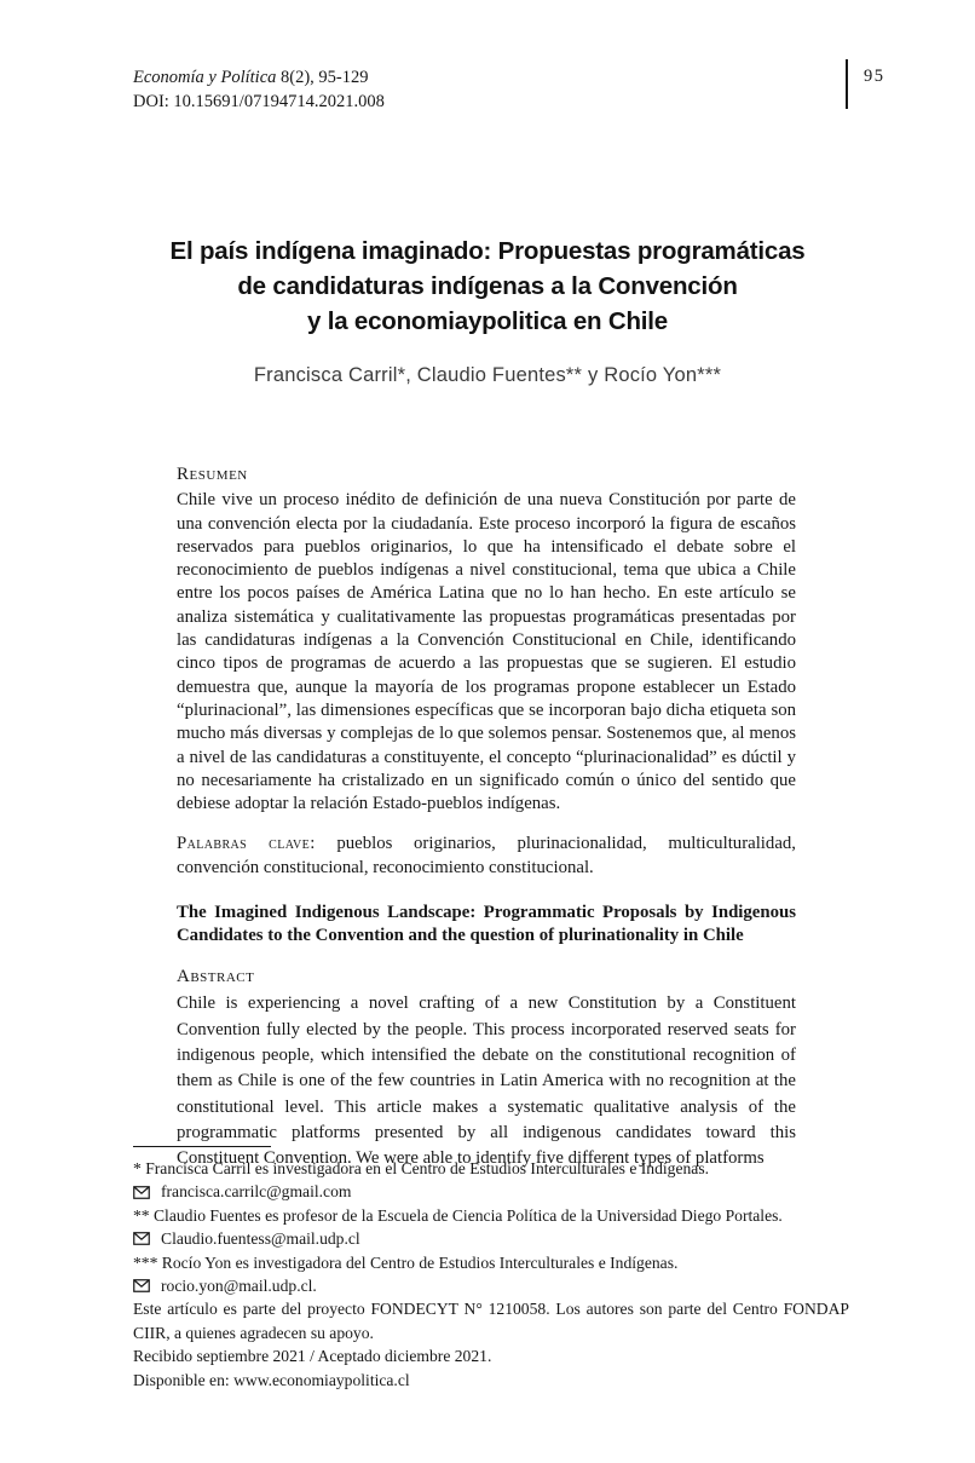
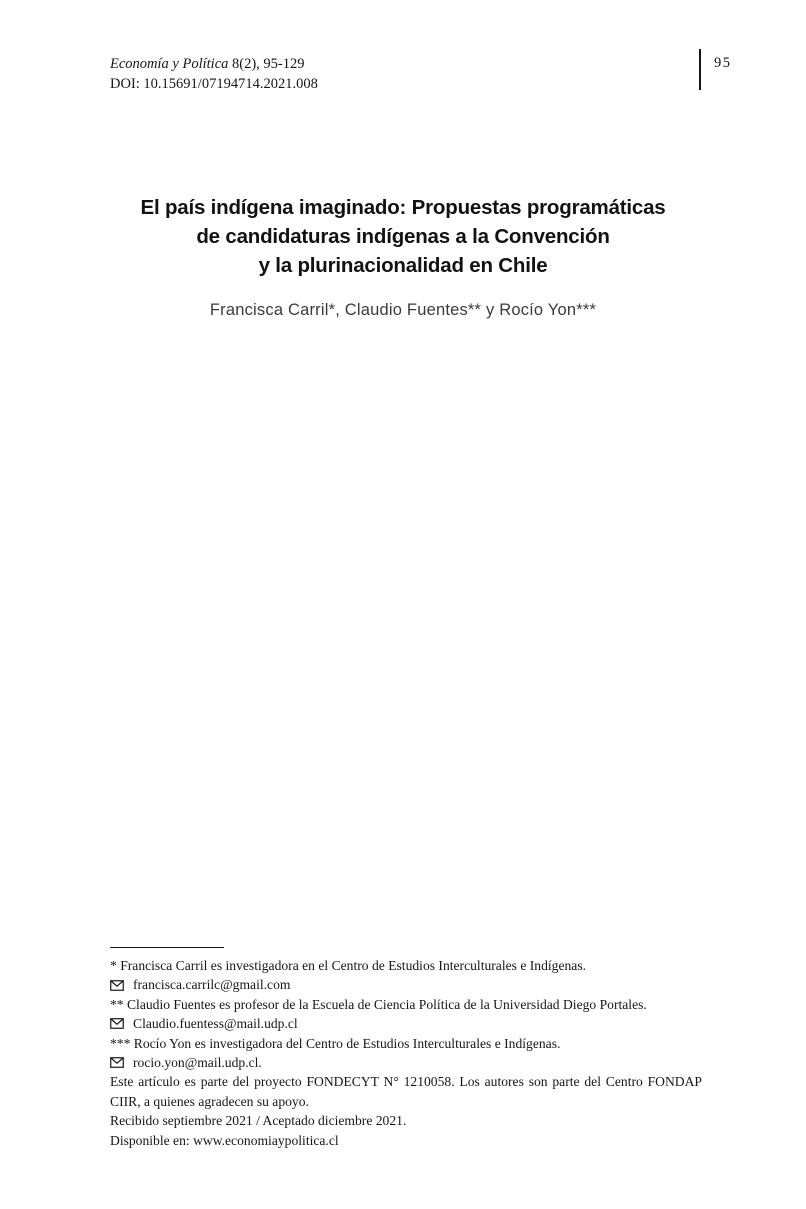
  Economía y Política 8(2), 95-129
  DOI: 10.15691/07194714.2021.008
  95
  El país indígena imaginado: Propuestas programáticas
  de candidaturas indígenas a la Convención
- y la economiaypolitica en Chile
+ y la plurinacionalidad en Chile
  Francisca Carril*, Claudio Fuentes** y Rocío Yon***
- Resumen
- Chile vive un proceso inédito de definición de una nueva Constitución por parte de una convención electa por la ciudadanía. Este proceso incorporó la figura de escaños reservados para pueblos originarios, lo que ha intensificado el debate sobre el reconocimiento de pueblos indígenas a nivel constitucional, tema que ubica a Chile entre los pocos países de América Latina que no lo han hecho. En este artículo se analiza sistemática y cualitativamente las propuestas programáticas presentadas por las candidaturas indígenas a la Convención Constitucional en Chile, identificando cinco tipos de programas de acuerdo a las propuestas que se sugieren. El estudio demuestra que, aunque la mayoría de los programas propone establecer un Estado “plurinacional”, las dimensiones específicas que se incorporan bajo dicha etiqueta son mucho más diversas y complejas de lo que solemos pensar. Sostenemos que, al menos a nivel de las candidaturas a constituyente, el concepto “plurinacionalidad” es dúctil y no necesariamente ha cristalizado en un significado común o único del sentido que debiese adoptar la relación Estado-pueblos indígenas.
- Palabras clave: pueblos originarios, plurinacionalidad, multiculturalidad, convención constitucional, reconocimiento constitucional.
- The Imagined Indigenous Landscape: Programmatic Proposals by Indigenous Candidates to the Convention and the question of plurinationality in Chile
- Abstract
- Chile is experiencing a novel crafting of a new Constitution by a Constituent Convention fully elected by the people. This process incorporated reserved seats for indigenous people, which intensified the debate on the constitutional recognition of them as Chile is one of the few countries in Latin America with no recognition at the constitutional level. This article makes a systematic qualitative analysis of the programmatic platforms presented by all indigenous candidates toward this Constituent Convention. We were able to identify five different types of platforms
  * Francisca Carril es investigadora en el Centro de Estudios Interculturales e Indígenas.
  francisca.carrilc@gmail.com
  ** Claudio Fuentes es profesor de la Escuela de Ciencia Política de la Universidad Diego Portales.
  Claudio.fuentess@mail.udp.cl
  *** Rocío Yon es investigadora del Centro de Estudios Interculturales e Indígenas.
  rocio.yon@mail.udp.cl.
  Este artículo es parte del proyecto FONDECYT N° 1210058. Los autores son parte del Centro FONDAP CIIR, a quienes agradecen su apoyo.
  Recibido septiembre 2021 / Aceptado diciembre 2021.
  Disponible en: www.economiaypolitica.cl
